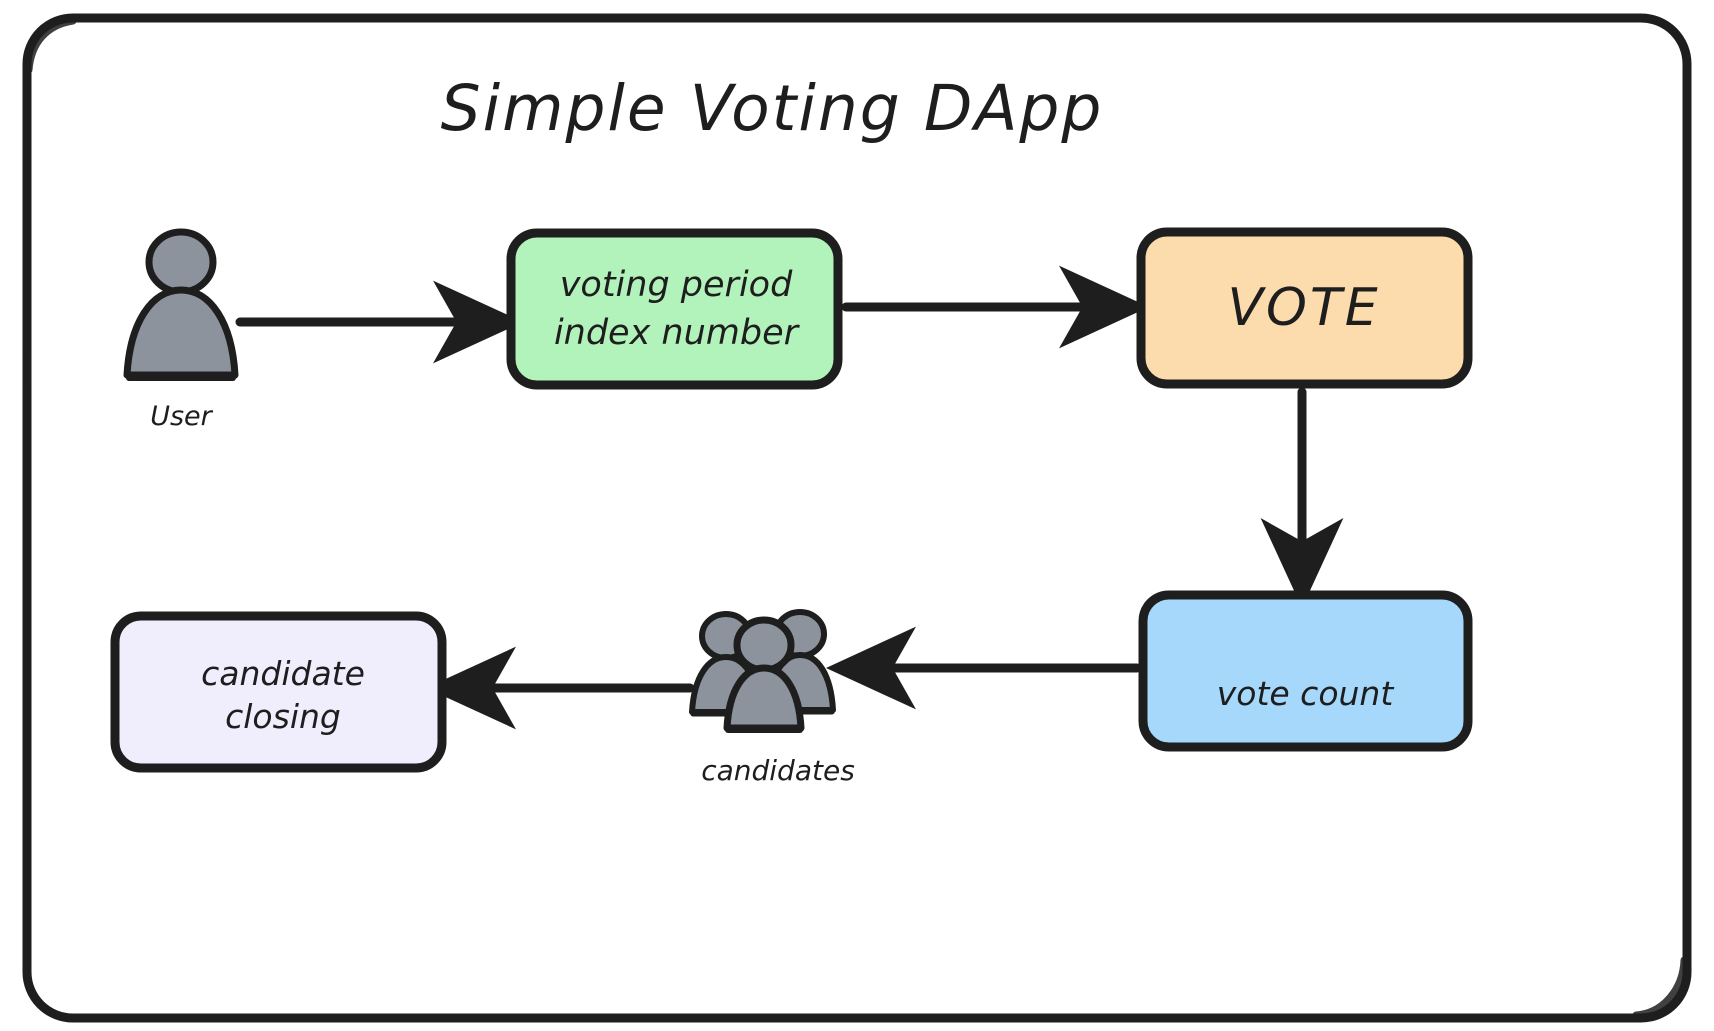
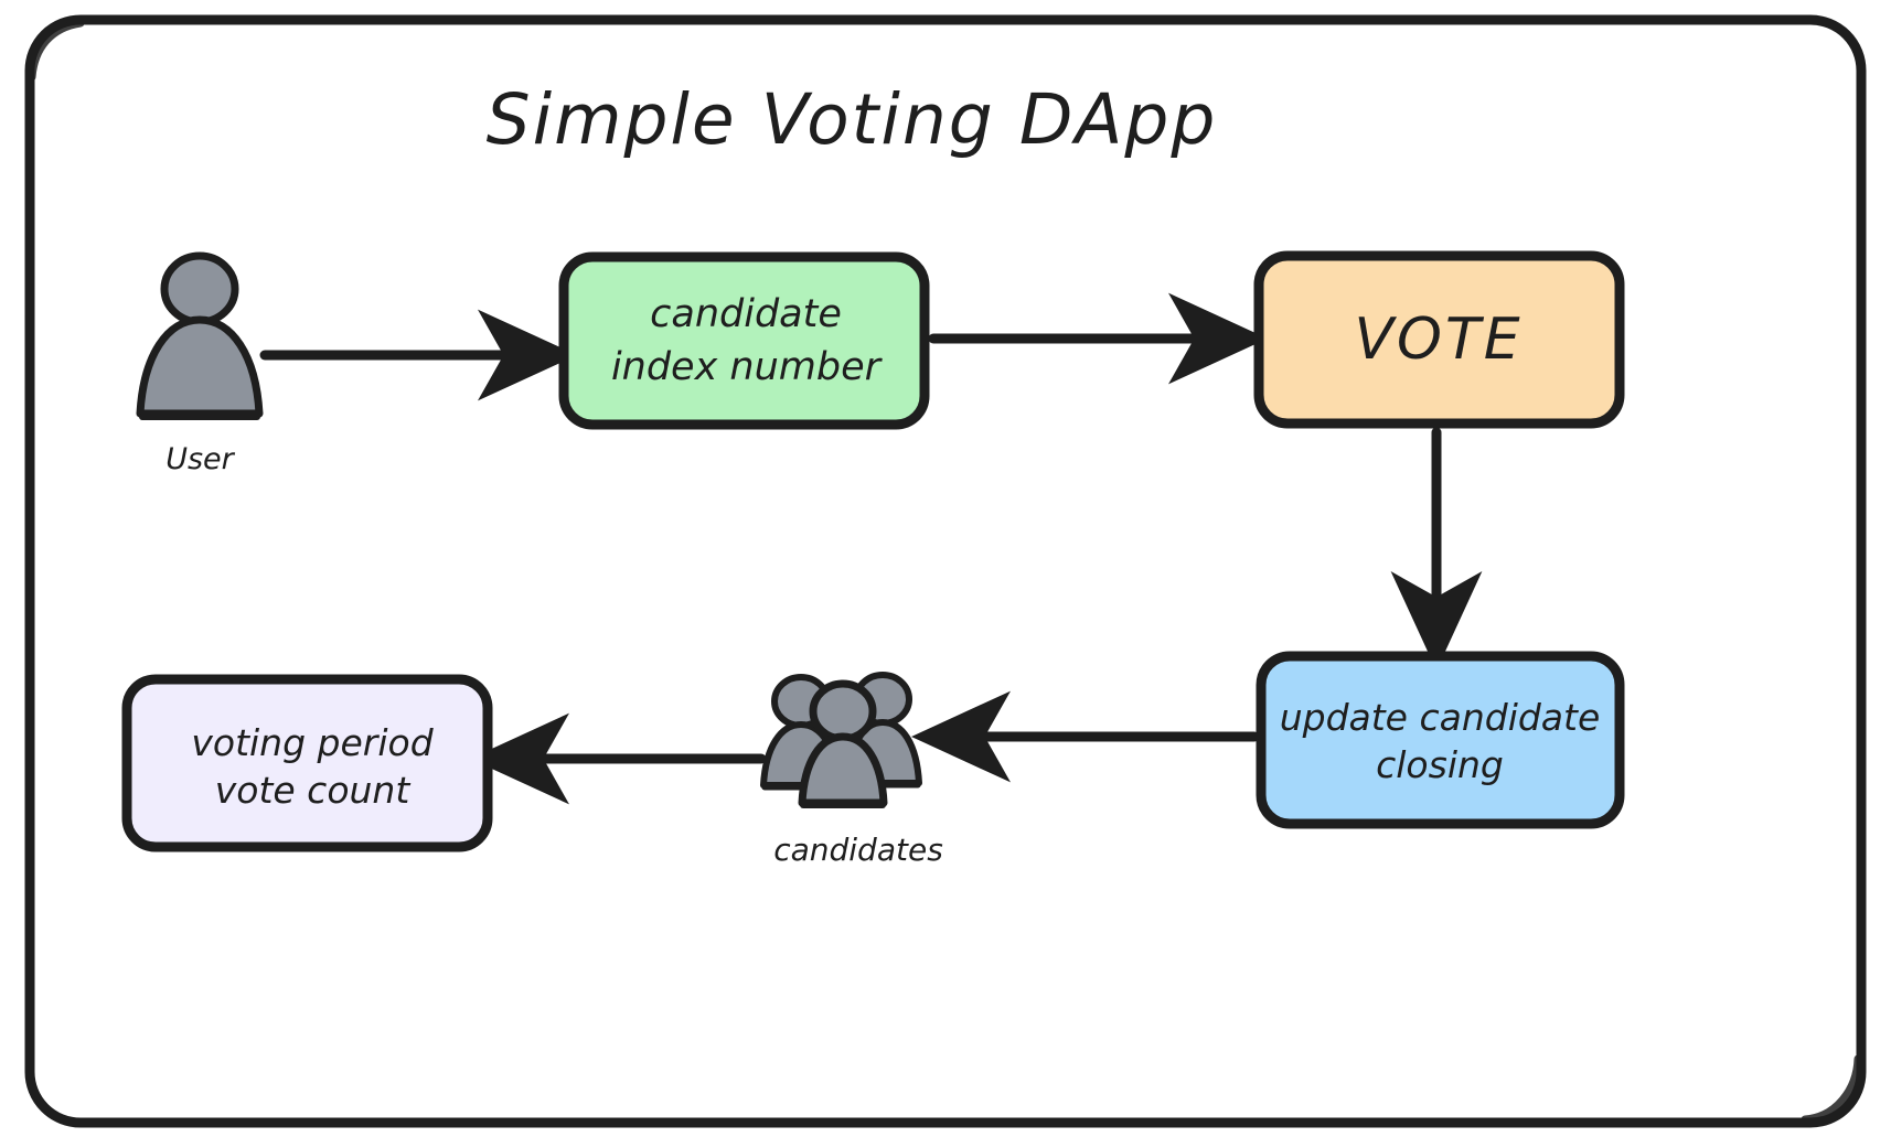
  Simple Voting DApp
  User
- voting period
+ candidate
  index number
  VOTE
+ update candidate
- vote count
+ closing
  candidates
- candidate
+ voting period
- closing
+ vote count
